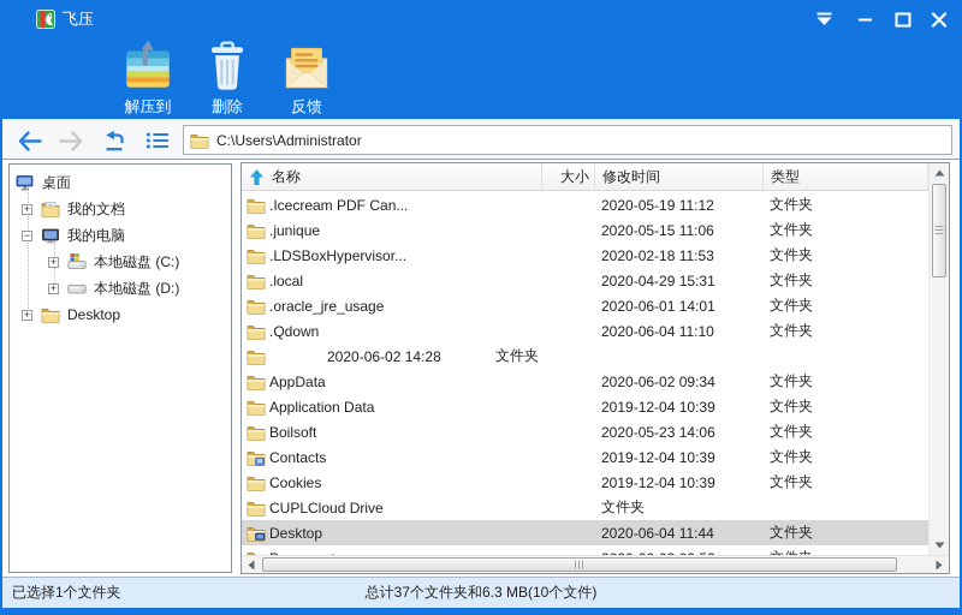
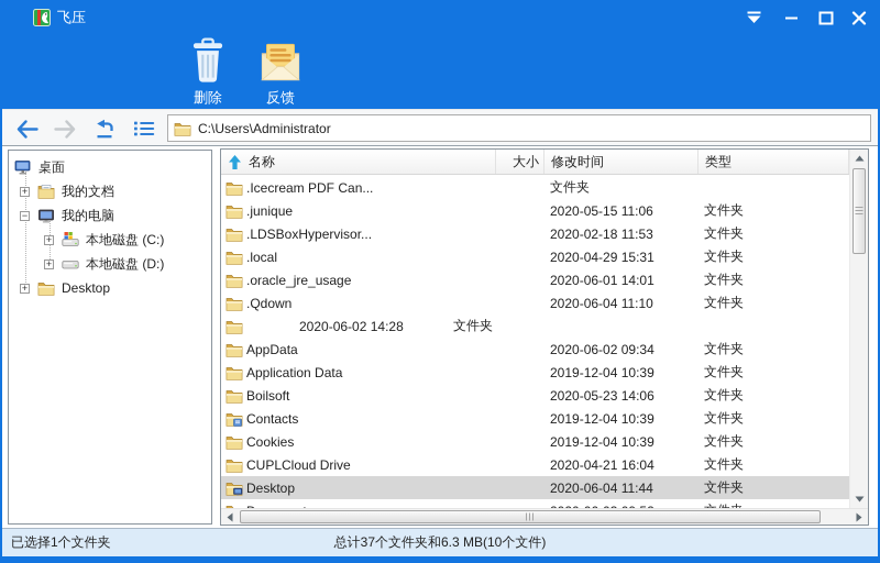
  飞压
- 解压到
  删除
  反馈
  C:\Users\Administrator
  桌面
  +
  我的文档
  −
  我的电脑
  +
  本地磁盘 (C:)
  +
  本地磁盘 (D:)
  +
  Desktop
  名称
  大小
  修改时间
  类型
  .Icecream PDF Can...
- 2020-05-19 11:12
  文件夹
  .junique
  2020-05-15 11:06
  文件夹
  .LDSBoxHypervisor...
  2020-02-18 11:53
  文件夹
  .local
  2020-04-29 15:31
  文件夹
  .oracle_jre_usage
  2020-06-01 14:01
  文件夹
  .Qdown
  2020-06-04 11:10
  文件夹
  2020-06-02 14:28
  文件夹
  AppData
  2020-06-02 09:34
  文件夹
  Application Data
  2019-12-04 10:39
  文件夹
  Boilsoft
  2020-05-23 14:06
  文件夹
  Contacts
  2019-12-04 10:39
  文件夹
  Cookies
  2019-12-04 10:39
  文件夹
  CUPLCloud Drive
+ 2020-04-21 16:04
  文件夹
  Desktop
  2020-06-04 11:44
  文件夹
  已选择1个文件夹
  总计37个文件夹和6.3 MB(10个文件)
